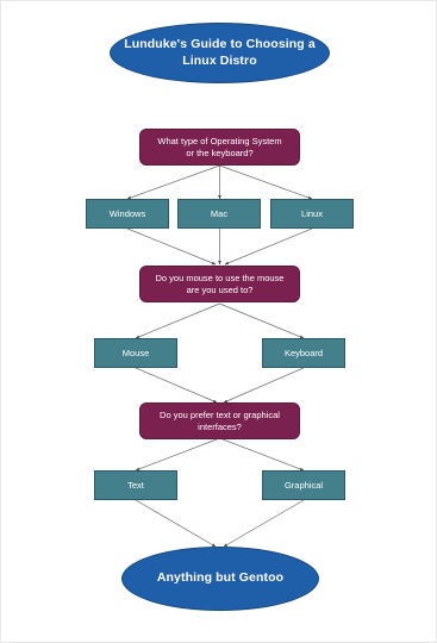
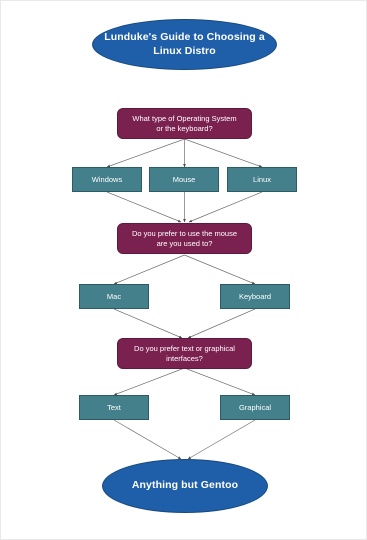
  Lunduke's Guide to Choosing a Linux Distro
  What type of Operating System
  or the keyboard?
  Windows
- Mac
+ Mouse
  Linux
- Do you mouse to use the mouse
+ Do you prefer to use the mouse
  are you used to?
- Mouse
+ Mac
  Keyboard
  Do you prefer text or graphical
  interfaces?
  Text
  Graphical
  Anything but Gentoo
